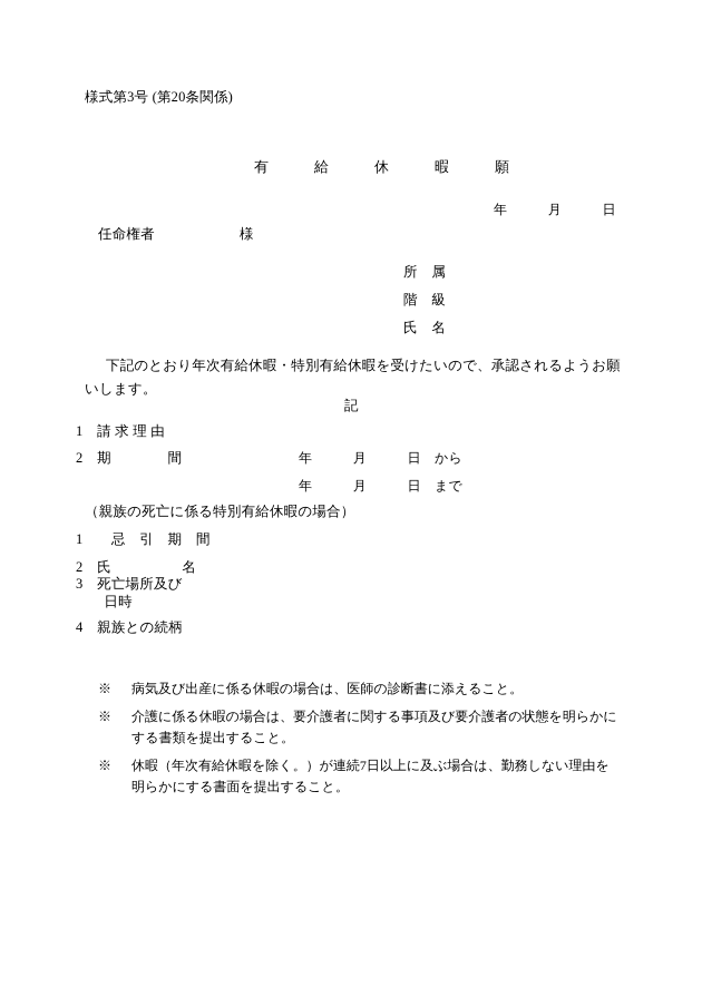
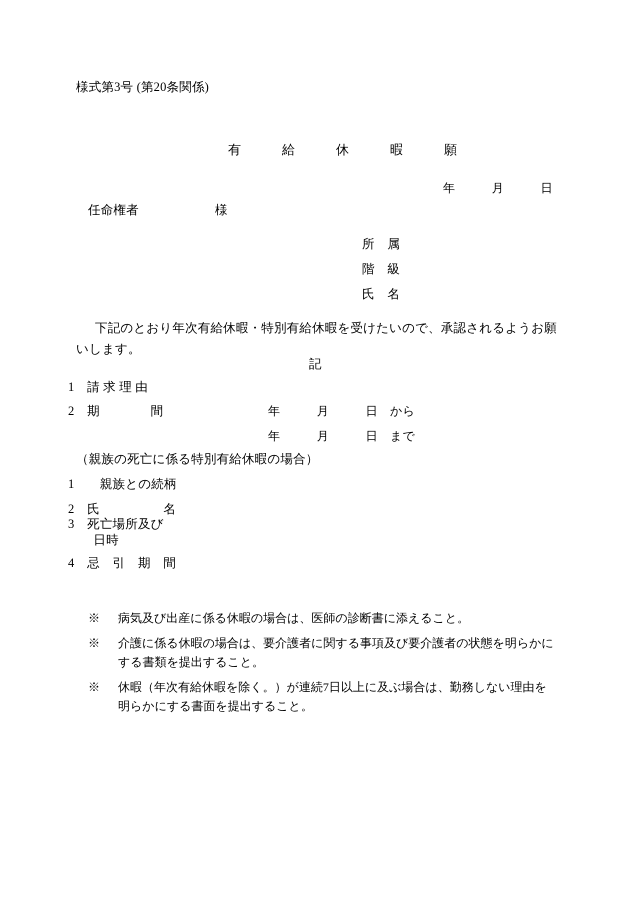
  様式第3号 (第20条関係)
  有 給 休 暇 願
  年 月 日
  任命権者 様
  所 属
  階 級
  氏 名
  下記のとおり年次有給休暇・特別有給休暇を受けたいので、承認されるようお願いします。
  記
  1 請 求 理 由
  2 期 間
  年 月 日 から
  年 月 日 まで
  （親族の死亡に係る特別有給休暇の場合）
- 1 忌 引 期 間
+ 1 親族との続柄
  2 氏 名
  3 死亡場所及び
  日時
- 4 親族との続柄
+ 4 忌 引 期 間
  ※
  病気及び出産に係る休暇の場合は、医師の診断書に添えること。
  ※
  介護に係る休暇の場合は、要介護者に関する事項及び要介護者の状態を明らかにする書類を提出すること。
  ※
  休暇（年次有給休暇を除く。）が連続7日以上に及ぶ場合は、勤務しない理由を明らかにする書面を提出すること。
